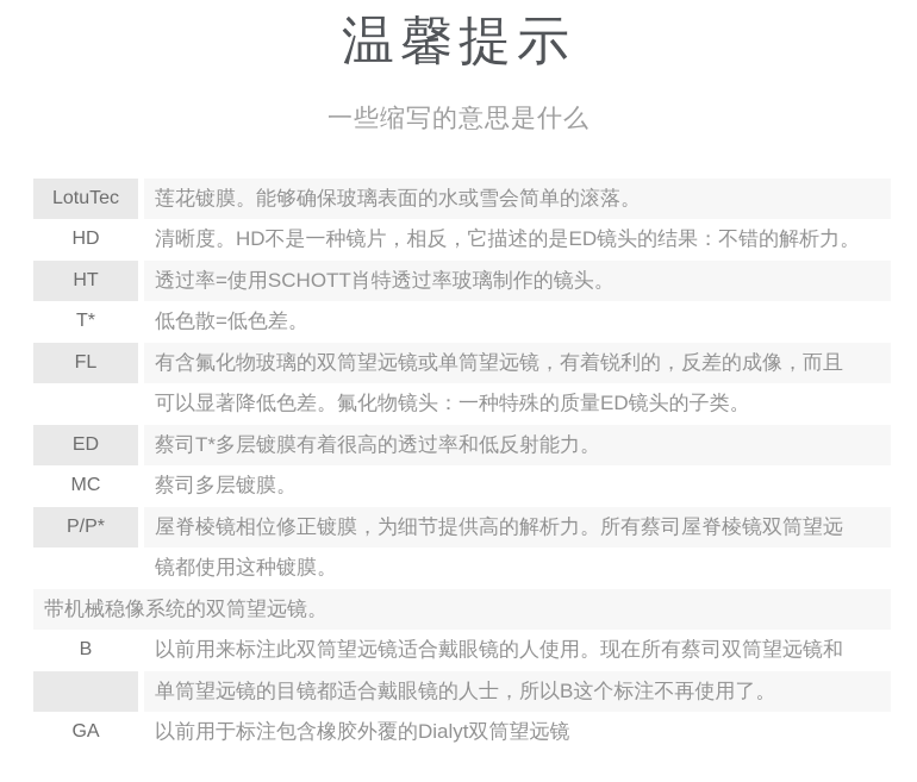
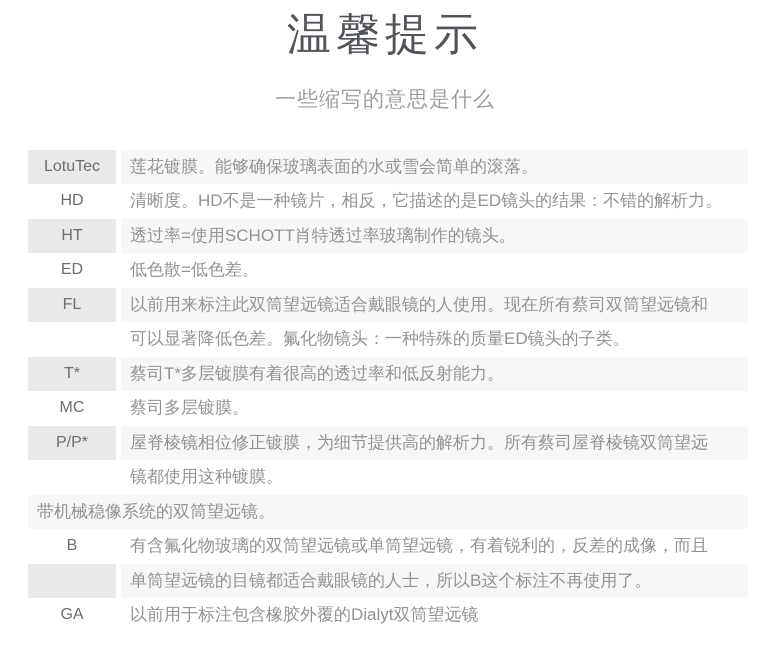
  温馨提示
  一些缩写的意思是什么
  LotuTec
  莲花镀膜。能够确保玻璃表面的水或雪会简单的滚落。
  HD
  清晰度。HD不是一种镜片，相反，它描述的是ED镜头的结果：不错的解析力。
  HT
  透过率=使用SCHOTT肖特透过率玻璃制作的镜头。
- T*
+ ED
  低色散=低色差。
  FL
- 有含氟化物玻璃的双筒望远镜或单筒望远镜，有着锐利的，反差的成像，而且
+ 以前用来标注此双筒望远镜适合戴眼镜的人使用。现在所有蔡司双筒望远镜和
  可以显著降低色差。氟化物镜头：一种特殊的质量ED镜头的子类。
- ED
+ T*
  蔡司T*多层镀膜有着很高的透过率和低反射能力。
  MC
  蔡司多层镀膜。
  P/P*
  屋脊棱镜相位修正镀膜，为细节提供高的解析力。所有蔡司屋脊棱镜双筒望远
  镜都使用这种镀膜。
  带机械稳像系统的双筒望远镜。
  B
- 以前用来标注此双筒望远镜适合戴眼镜的人使用。现在所有蔡司双筒望远镜和
+ 有含氟化物玻璃的双筒望远镜或单筒望远镜，有着锐利的，反差的成像，而且
  单筒望远镜的目镜都适合戴眼镜的人士，所以B这个标注不再使用了。
  GA
  以前用于标注包含橡胶外覆的Dialyt双筒望远镜
